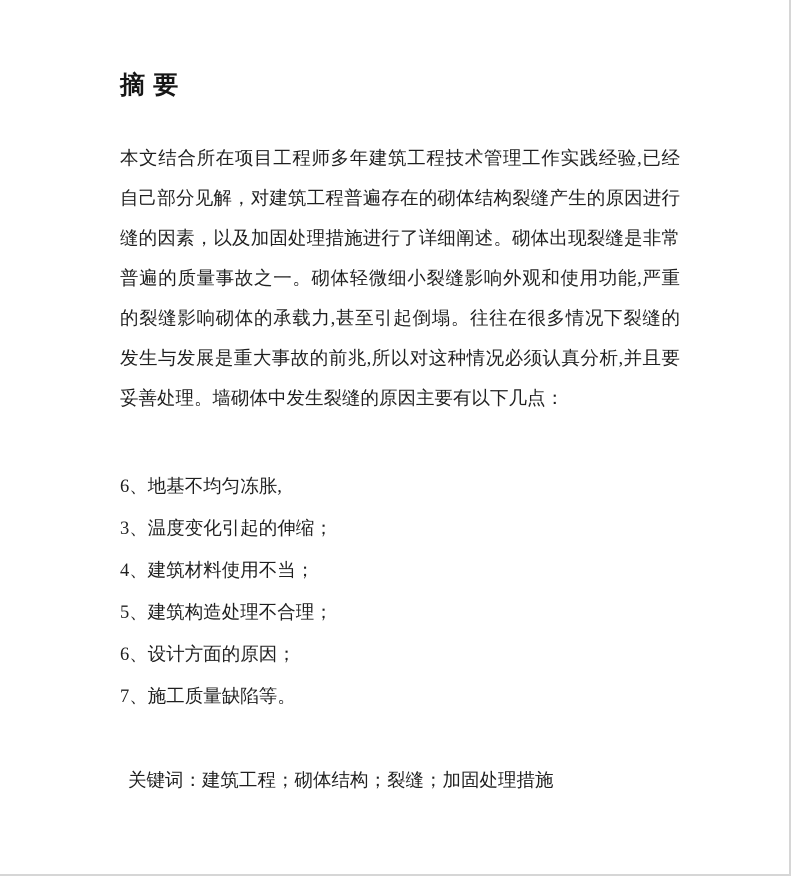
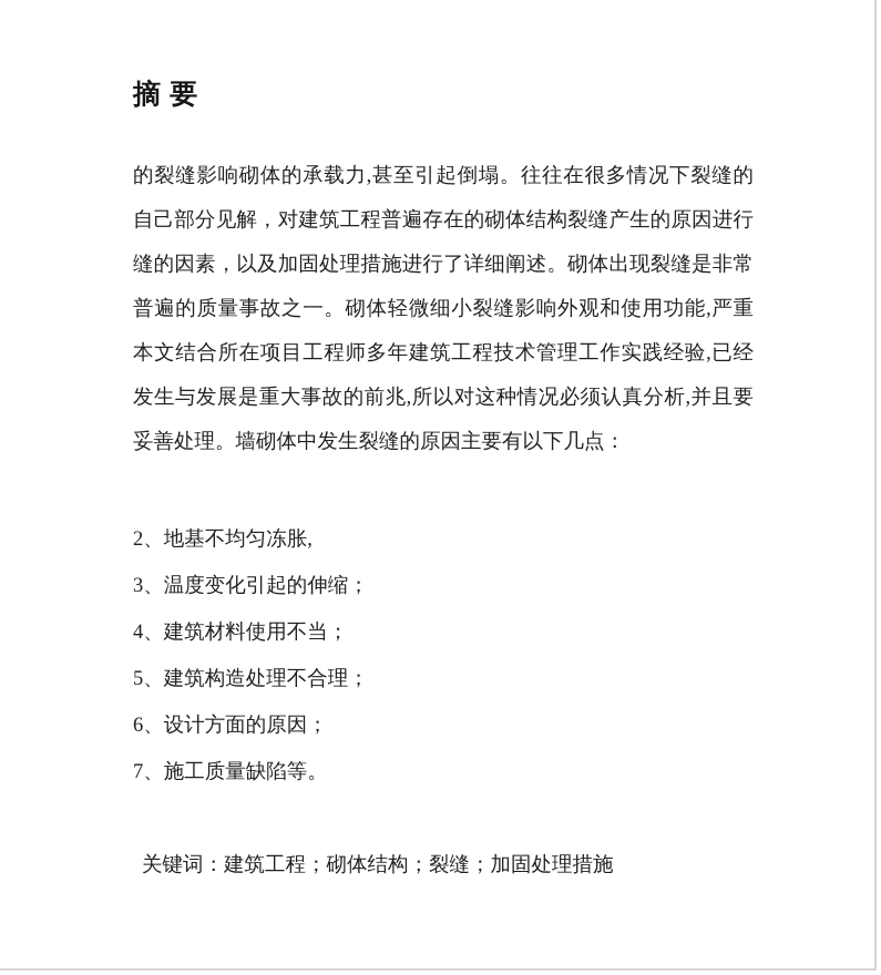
  摘 要
- 本文结合所在项目工程师多年建筑工程技术管理工作实践经验,已经
+ 的裂缝影响砌体的承载力,甚至引起倒塌。往往在很多情况下裂缝的
  自己部分见解，对建筑工程普遍存在的砌体结构裂缝产生的原因进行
  缝的因素，以及加固处理措施进行了详细阐述。砌体出现裂缝是非常
  普遍的质量事故之一。砌体轻微细小裂缝影响外观和使用功能,严重
- 的裂缝影响砌体的承载力,甚至引起倒塌。往往在很多情况下裂缝的
+ 本文结合所在项目工程师多年建筑工程技术管理工作实践经验,已经
  发生与发展是重大事故的前兆,所以对这种情况必须认真分析,并且要
  妥善处理。墙砌体中发生裂缝的原因主要有以下几点：
- 6、地基不均匀冻胀,
+ 2、地基不均匀冻胀,
  3、温度变化引起的伸缩；
  4、建筑材料使用不当；
  5、建筑构造处理不合理；
  6、设计方面的原因；
  7、施工质量缺陷等。
  关键词：建筑工程；砌体结构；裂缝；加固处理措施
